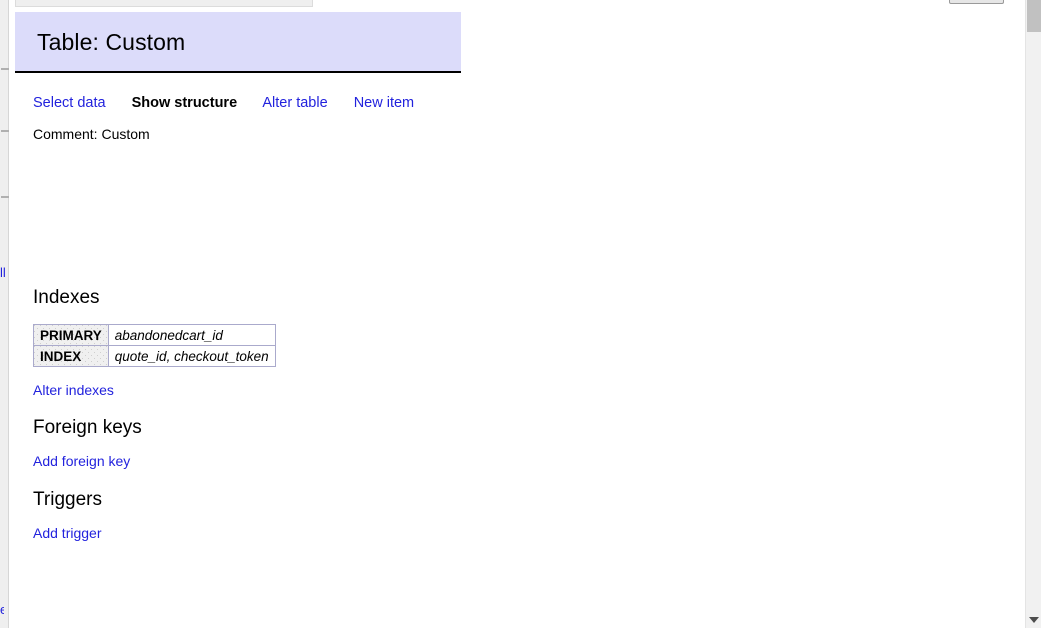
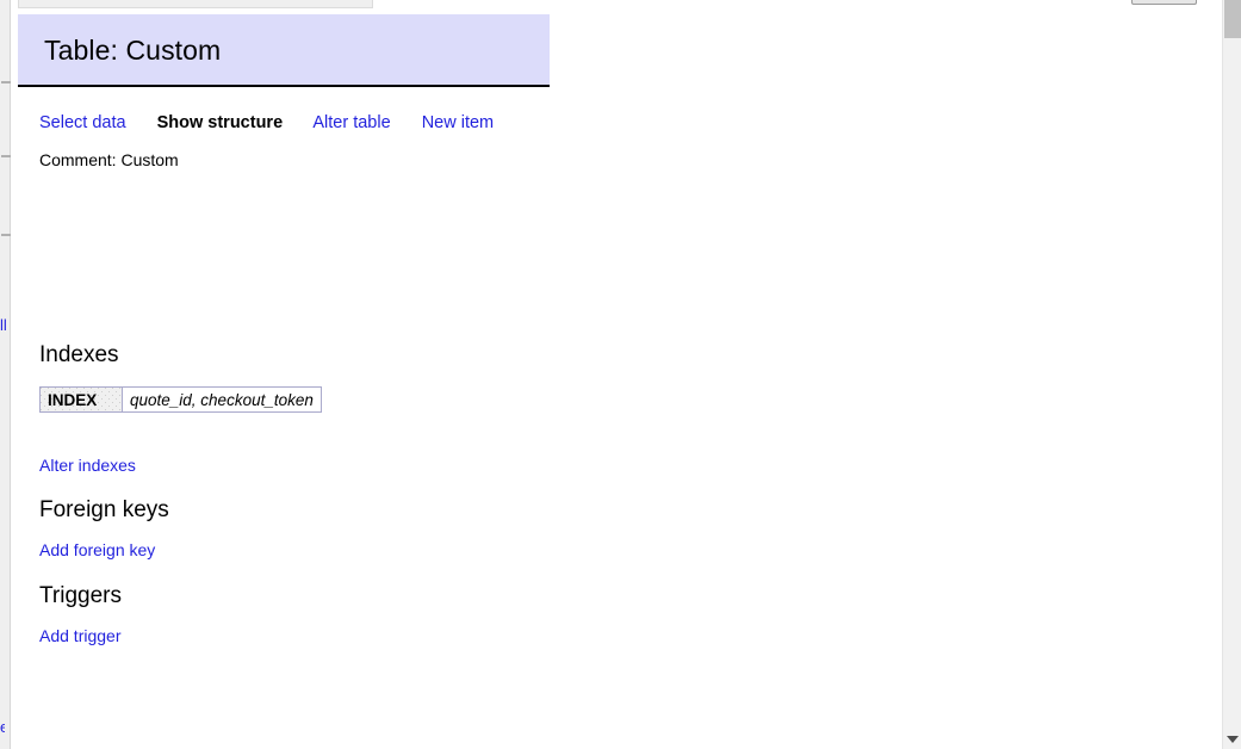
  Table: Custom
  Select data Show structure Alter table New item
  Comment: Custom
  Indexes
- PRIMARY	abandonedcart_id
  INDEX	quote_id, checkout_token
  Alter indexes
  Foreign keys
  Add foreign key
  Triggers
  Add trigger
  ll
  e
